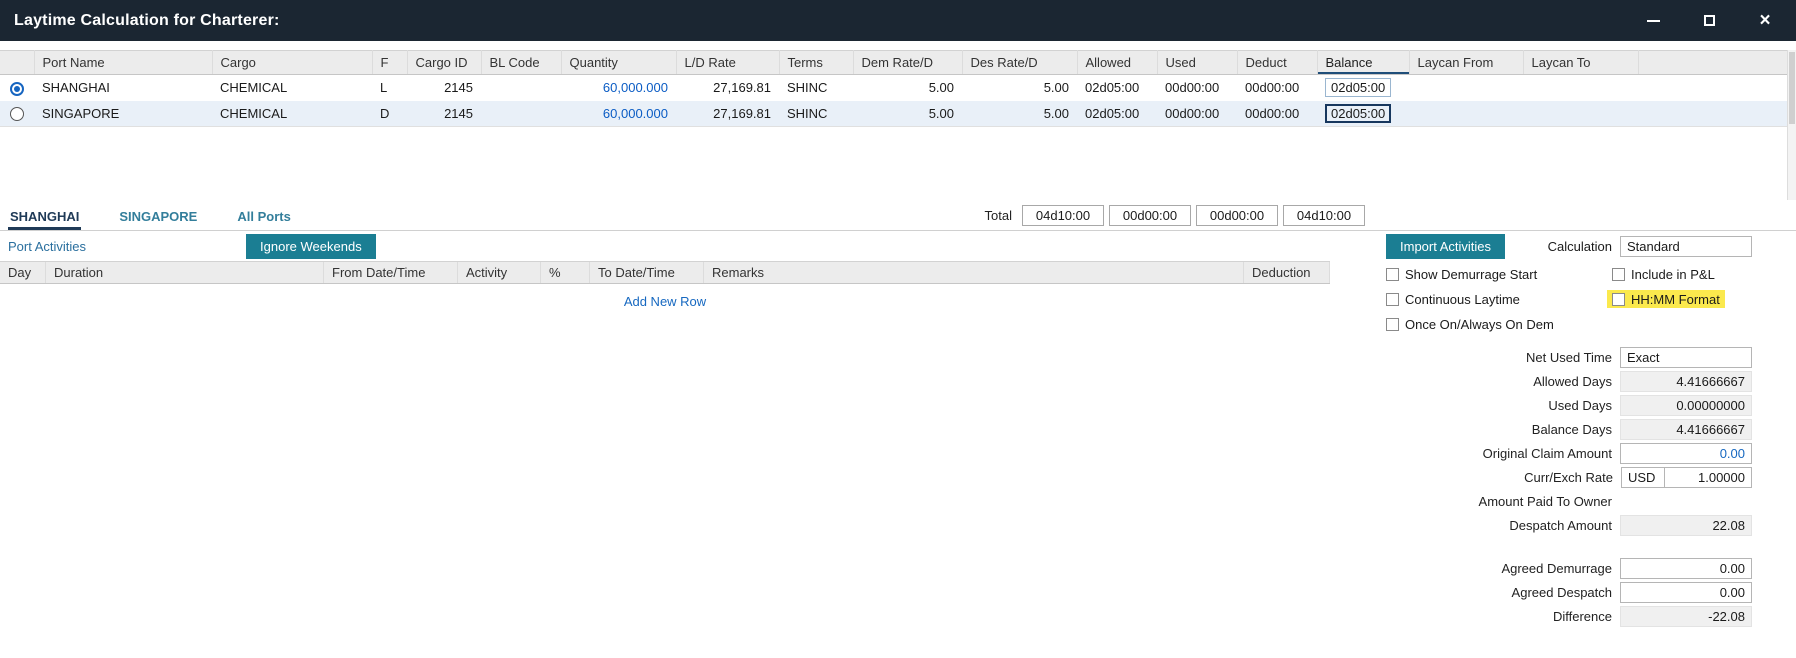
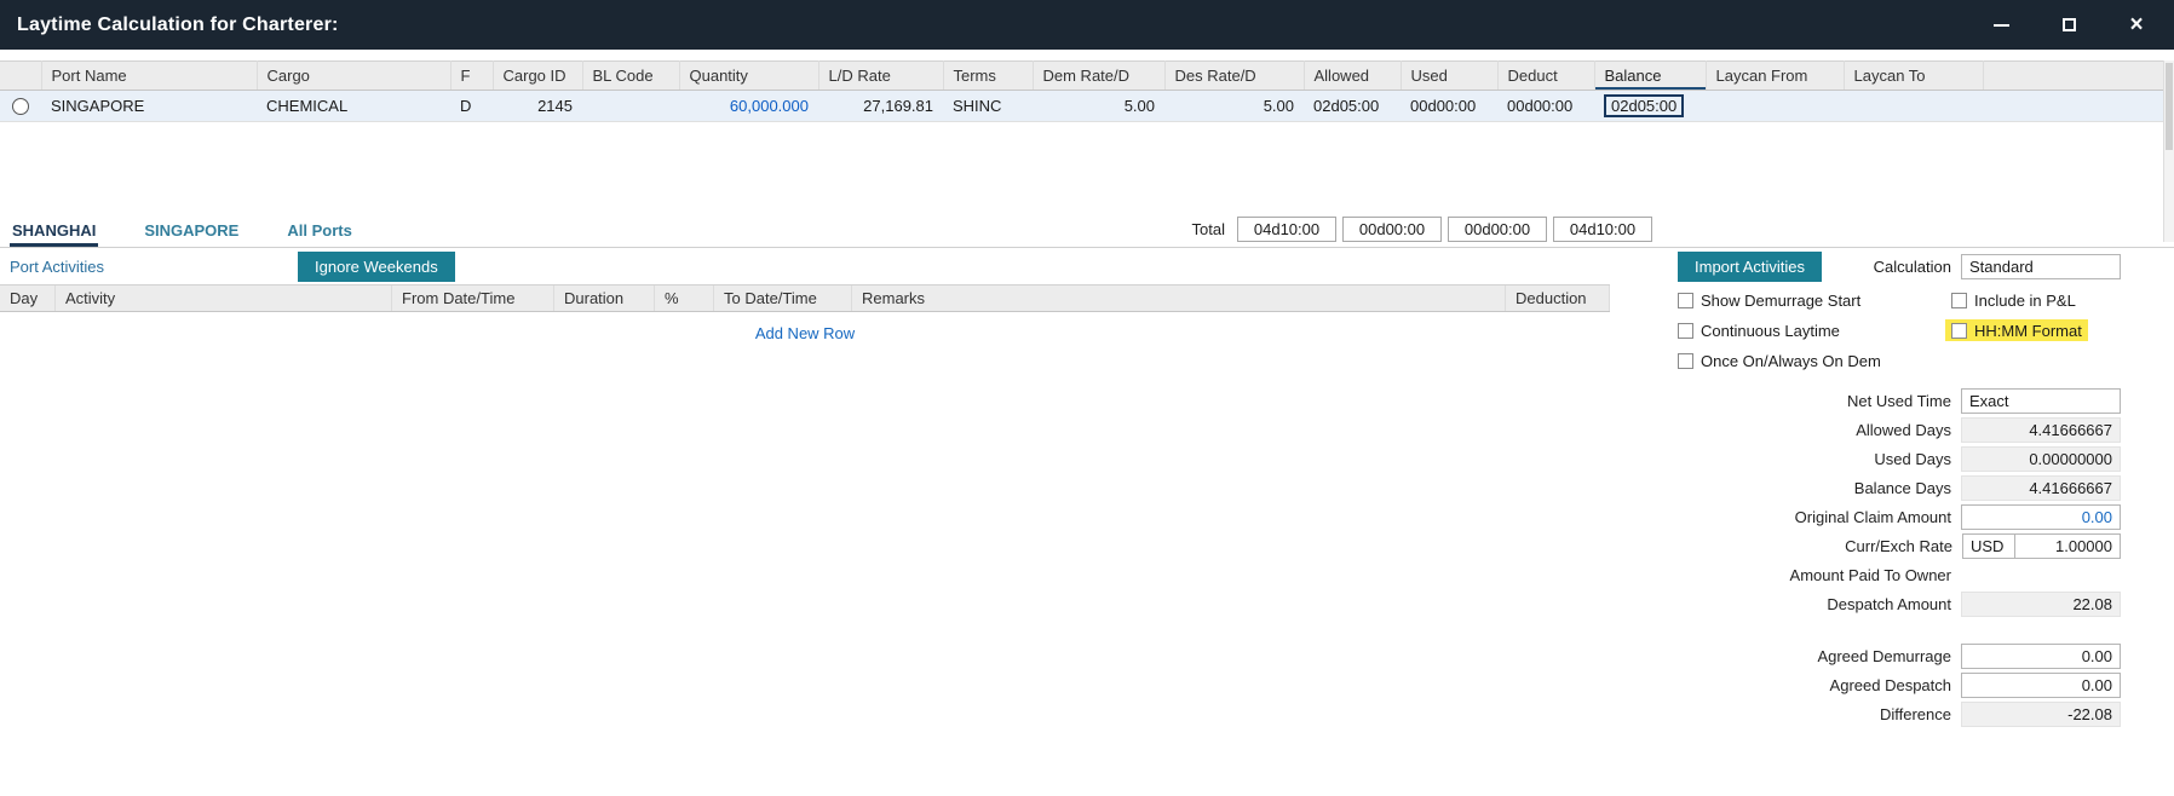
  Laytime Calculation for Charterer:
  ×
  	Port Name	Cargo	F	Cargo ID	BL Code	Quantity	L/D Rate	Terms	Dem Rate/D	Des Rate/D	Allowed	Used	Deduct	Balance	Laycan From	Laycan To
- 	SHANGHAI	CHEMICAL	L	2145		60,000.000	27,169.81	SHINC	5.00	5.00	02d05:00	00d00:00	00d00:00	02d05:00
  	SINGAPORE	CHEMICAL	D	2145		60,000.000	27,169.81	SHINC	5.00	5.00	02d05:00	00d00:00	00d00:00	02d05:00
  SHANGHAI
  SINGAPORE
  All Ports
  Total
  04d10:00
  00d00:00
  00d00:00
  04d10:00
  Port Activities
  Ignore Weekends
  Day
- Duration
+ Activity
  From Date/Time
- Activity
+ Duration
  %
  To Date/Time
  Remarks
  Deduction
  Add New Row
  Import Activities
  Calculation
  Standard
  Show Demurrage Start
  Include in P&L
  Continuous Laytime
  HH:MM Format
  Once On/Always On Dem
  Net Used Time
  Exact
  Allowed Days
  4.41666667
  Used Days
  0.00000000
  Balance Days
  4.41666667
  Original Claim Amount
  0.00
  Curr/Exch Rate
  USD
  1.00000
  Amount Paid To Owner
  Despatch Amount
  22.08
  Agreed Demurrage
  0.00
  Agreed Despatch
  0.00
  Difference
  -22.08
